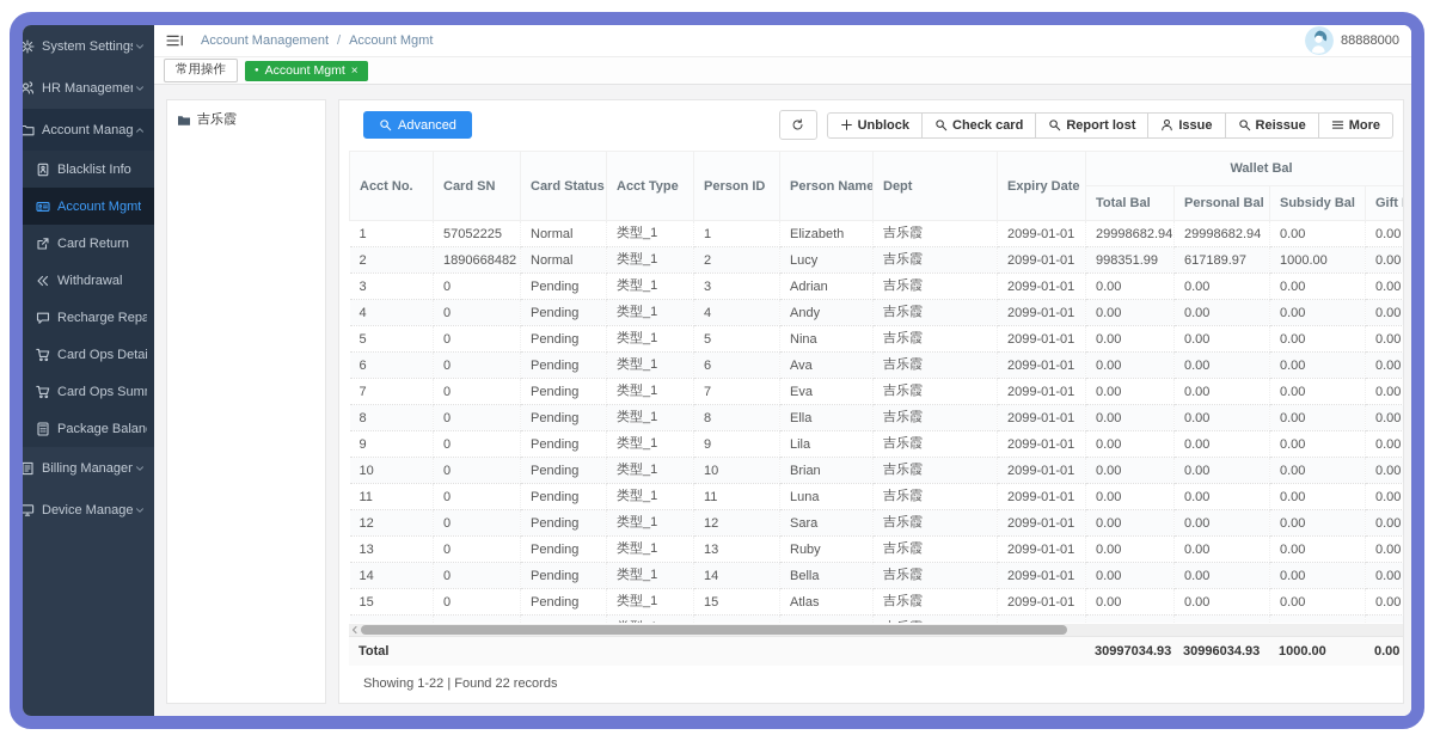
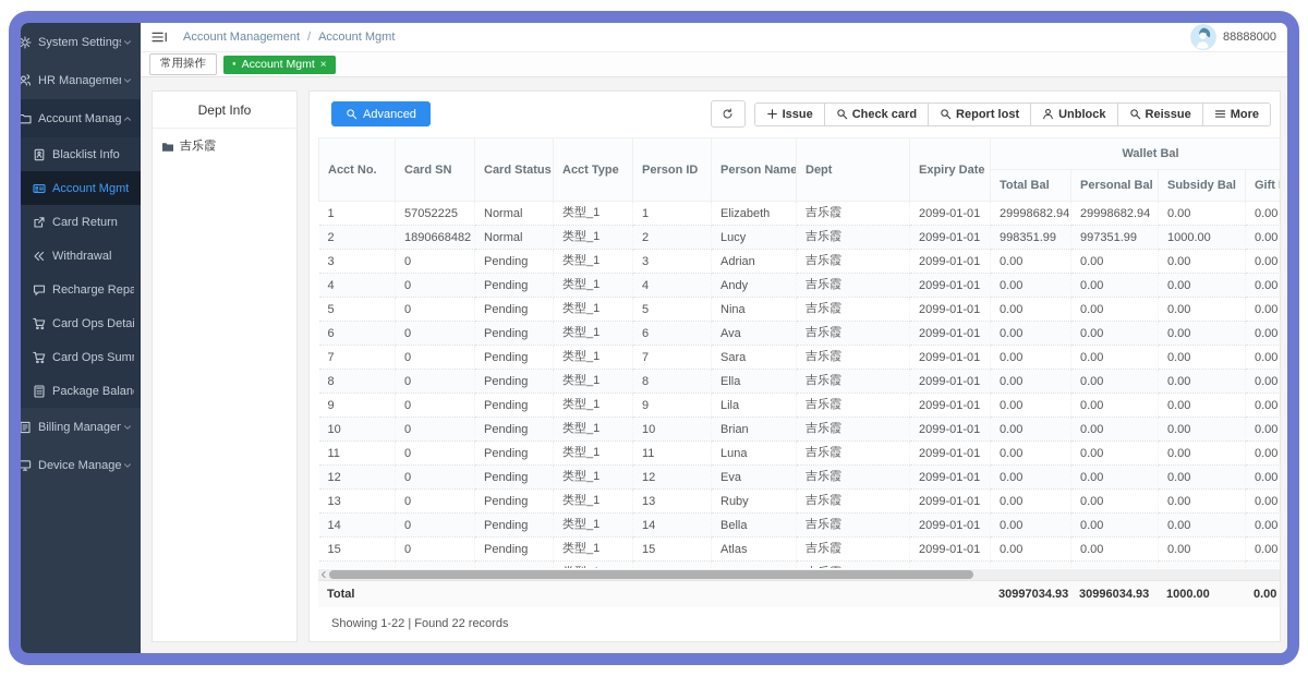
  System Setting
  HR Manageme
  Account Manag
  Blacklist Info
  Account Mgmt
  Card Return
  Withdrawal
  Card Ops Detai
  Card Ops Sum
  Package Balan
  Billing Manage
  Device Manage
  Account Management
  /
  Account Mgmt
  88888000
  常用操作
  Account Mgmt
  ×
+ Dept Info
  吉乐霞
  Advanced
- Unblock
+ Issue
  Check card
  Report lost
- Issue
+ Unblock
  Reissue
  More
  Acct No.	Card SN	Card Status	Acct Type	Person ID	Person Name	Dept	Expiry Date	Wallet Bal
  Total Bal	Personal Bal	Subsidy Bal	Gift
  1	57052225	Normal	类型_1	1	Elizabeth	吉乐霞	2099-01-01	29998682.94	29998682.94	0.00	0.00
- 2	1890668482	Normal	类型_1	2	Lucy	吉乐霞	2099-01-01	998351.99	617189.97	1000.00	0.00
+ 2	1890668482	Normal	类型_1	2	Lucy	吉乐霞	2099-01-01	998351.99	997351.99	1000.00	0.00
  3	0	Pending	类型_1	3	Adrian	吉乐霞	2099-01-01	0.00	0.00	0.00	0.00
  4	0	Pending	类型_1	4	Andy	吉乐霞	2099-01-01	0.00	0.00	0.00	0.00
  5	0	Pending	类型_1	5	Nina	吉乐霞	2099-01-01	0.00	0.00	0.00	0.00
  6	0	Pending	类型_1	6	Ava	吉乐霞	2099-01-01	0.00	0.00	0.00	0.00
- 7	0	Pending	类型_1	7	Eva	吉乐霞	2099-01-01	0.00	0.00	0.00	0.00
+ 7	0	Pending	类型_1	7	Sara	吉乐霞	2099-01-01	0.00	0.00	0.00	0.00
  8	0	Pending	类型_1	8	Ella	吉乐霞	2099-01-01	0.00	0.00	0.00	0.00
  9	0	Pending	类型_1	9	Lila	吉乐霞	2099-01-01	0.00	0.00	0.00	0.00
  10	0	Pending	类型_1	10	Brian	吉乐霞	2099-01-01	0.00	0.00	0.00	0.00
  11	0	Pending	类型_1	11	Luna	吉乐霞	2099-01-01	0.00	0.00	0.00	0.00
- 12	0	Pending	类型_1	12	Sara	吉乐霞	2099-01-01	0.00	0.00	0.00	0.00
+ 12	0	Pending	类型_1	12	Eva	吉乐霞	2099-01-01	0.00	0.00	0.00	0.00
  13	0	Pending	类型_1	13	Ruby	吉乐霞	2099-01-01	0.00	0.00	0.00	0.00
  14	0	Pending	类型_1	14	Bella	吉乐霞	2099-01-01	0.00	0.00	0.00	0.00
  15	0	Pending	类型_1	15	Atlas	吉乐霞	2099-01-01	0.00	0.00	0.00	0.00
  Total								30997034.93	30996034.93	1000.00	0.00
  Showing 1-22 | Found 22 records
